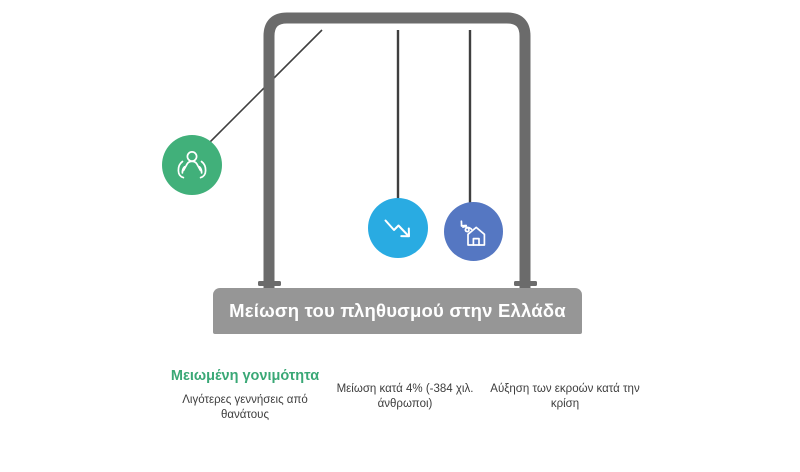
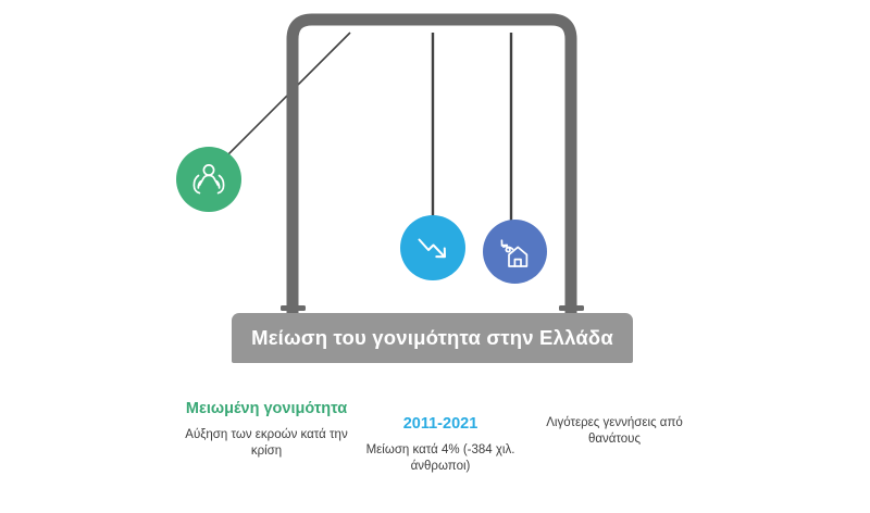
- Μείωση του πληθυσμού στην Ελλάδα
+ Μείωση του γονιμότητα στην Ελλάδα
  Μειωμένη γονιμότητα
- Λιγότερες γεννήσεις από θανάτους
+ Αύξηση των εκροών κατά την κρίση
+ 2011-2021
  Μείωση κατά 4% (-384 χιλ. άνθρωποι)
- Αύξηση των εκροών κατά την κρίση
+ Λιγότερες γεννήσεις από θανάτους
